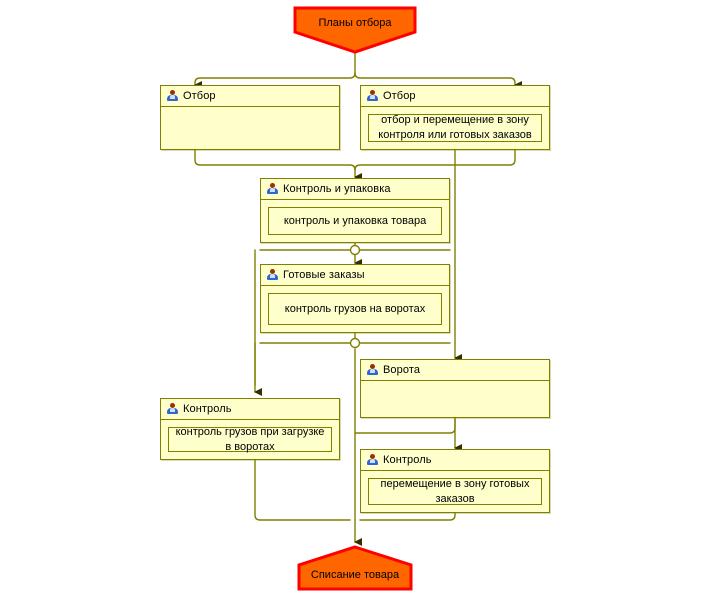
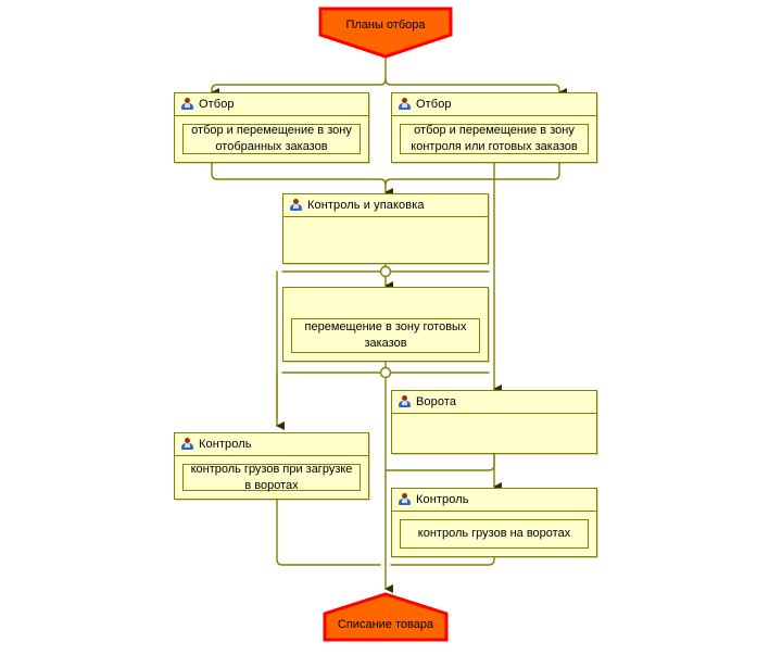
  Планы отбора
  Отбор
+ отбор и перемещение в зону отобранных заказов
  Отбор
  отбор и перемещение в зону контроля или готовых заказов
  Контроль и упаковка
- контроль и упаковка товара
- Готовые заказы
- контроль грузов на воротах
+ перемещение в зону готовых заказов
  Ворота
  Контроль
  контроль грузов при загрузке в воротах
  Контроль
- перемещение в зону готовых заказов
+ контроль грузов на воротах
  Списание товара
